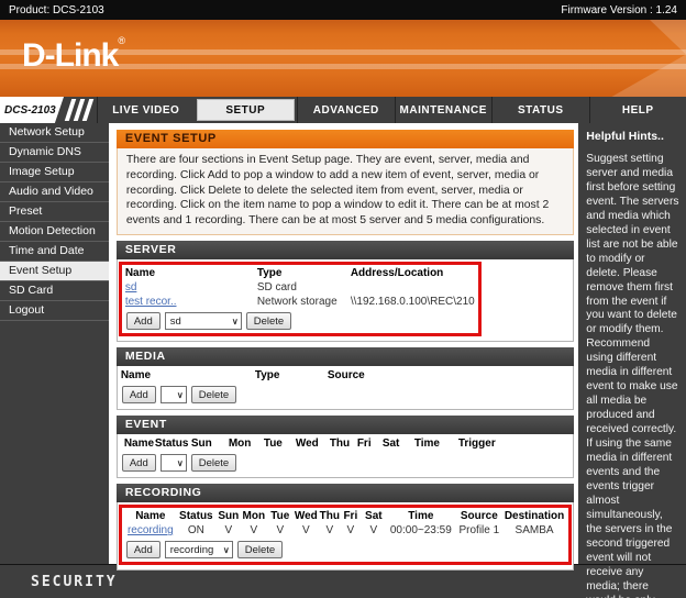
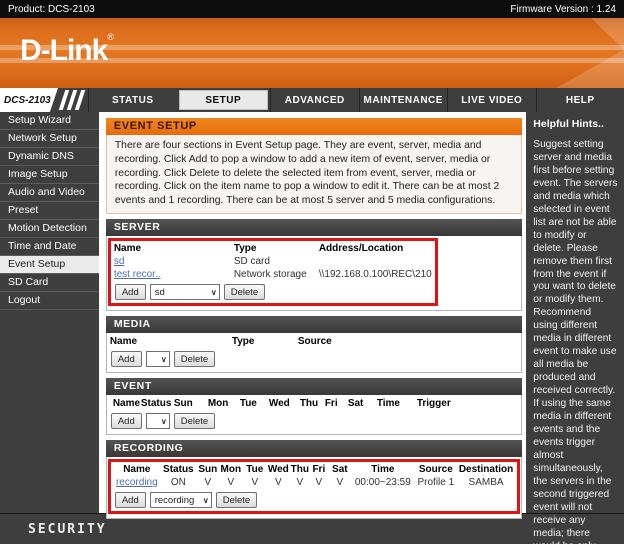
  Product: DCS-2103
  Firmware Version : 1.24
  D-Link®
  DCS-2103
- LIVE VIDEO
+ STATUS
  SETUP
  ADVANCED
  MAINTENANCE
- STATUS
+ LIVE VIDEO
  HELP
+ Setup Wizard
  Network Setup
  Dynamic DNS
  Image Setup
  Audio and Video
  Preset
  Motion Detection
  Time and Date
  Event Setup
  SD Card
  Logout
  EVENT SETUP
  There are four sections in Event Setup page. They are event, server, media and recording. Click Add to pop a window to add a new item of event, server, media or recording. Click Delete to delete the selected item from event, server, media or recording. Click on the item name to pop a window to edit it. There can be at most 2 events and 1 recording. There can be at most 5 server and 5 media configurations.
  SERVER
  Name
  Type
  Address/Location
  sd
  SD card
  test recor..
  Network storage
  \\192.168.0.100\REC\210
  Add
  sd
  ∨
  Delete
  MEDIA
  Name
  Type
  Source
  Add
  ∨
  Delete
  EVENT
  Name
  Status
  Sun
  Mon
  Tue
  Wed
  Thu
  Fri
  Sat
  Time
  Trigger
  Add
  ∨
  Delete
  RECORDING
  Name
  Status
  Sun
  Mon
  Tue
  Wed
  Thu
  Fri
  Sat
  Time
  Source
  Destination
  recording
  ON
  V
  V
  V
  V
  V
  V
  V
  00:00~23:59
  Profile 1
  SAMBA
  Add
  recording
  ∨
  Delete
  Helpful Hints..
  Suggest setting server and media first before setting event. The servers and media which selected in event list are not be able to modify or delete. Please remove them first from the event if you want to delete or modify them.
  Recommend using different media in different event to make use all media be produced and received correctly. If using the same media in different events and the events trigger almost simultaneously, the servers in the second triggered event will not receive any media; there
  SECURITY
